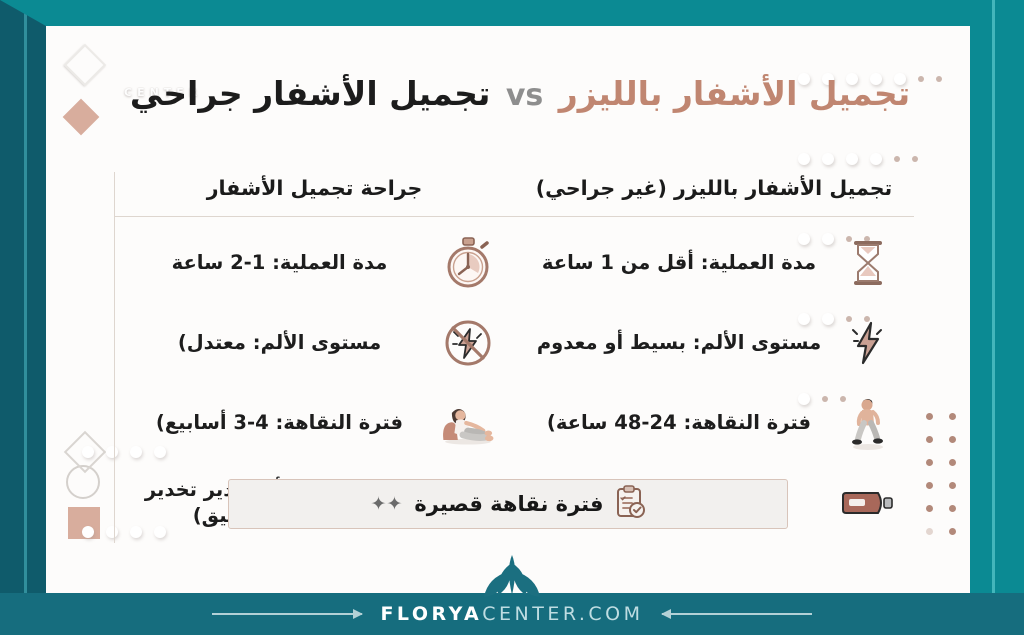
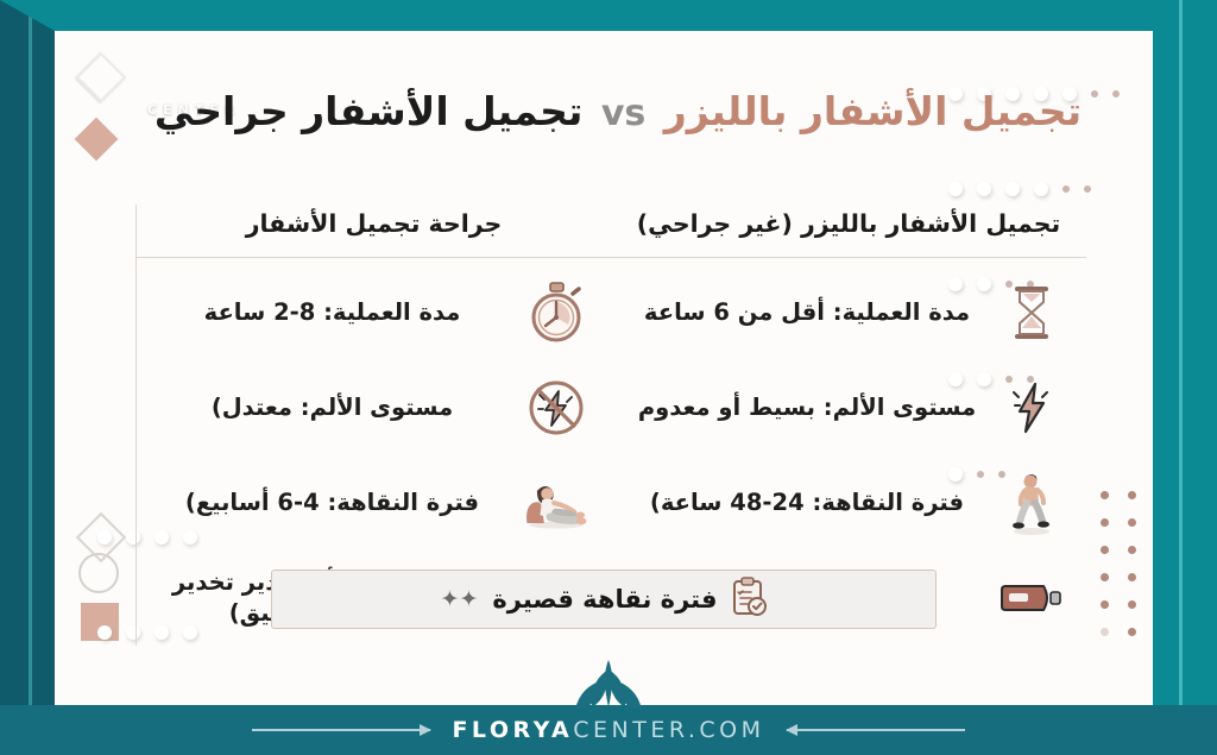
  CENTER
  تجميل الأشفار بالليزر vs تجميل الأشفار جراحي
  تجميل الأشفار بالليزر (غير جراحي)
- مدة العملية: أقل من 1 ساعة
+ مدة العملية: أقل من 6 ساعة
  مستوى الألم: بسيط أو معدوم
  فترة النقاهة: 24-48 ساعة)
  جراحة تجميل الأشفار
- مدة العملية: 1-2 ساعة
+ مدة العملية: 8-2 ساعة
  مستوى الألم: معتدل)
- فترة النقاهة: 4-3 أسابيع)
+ فترة النقاهة: 4-6 أسابيع)
  فترة نقاهة قصيرة
  ✦✦
  FLORYACENTER.COM
